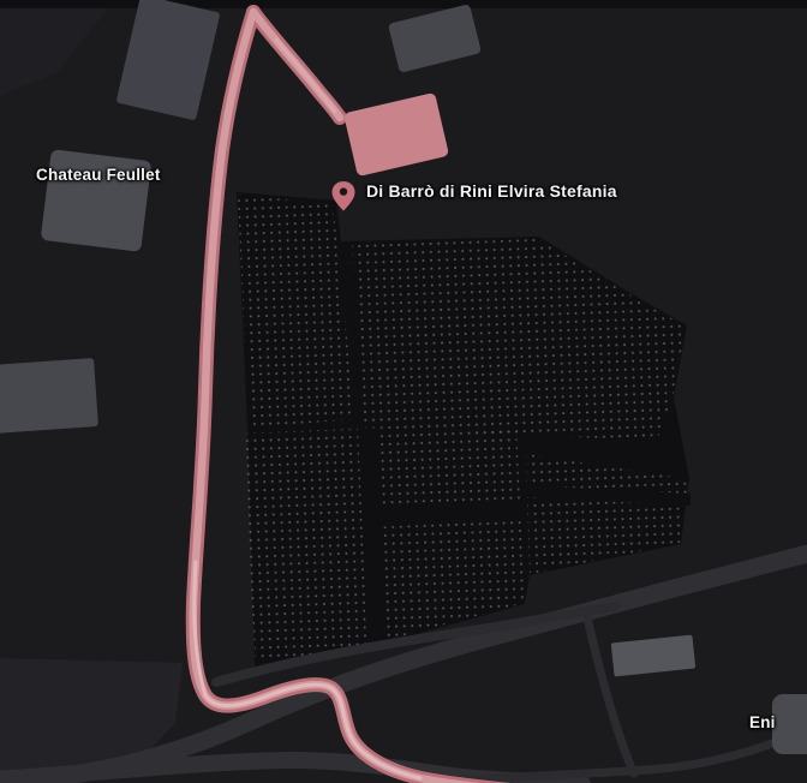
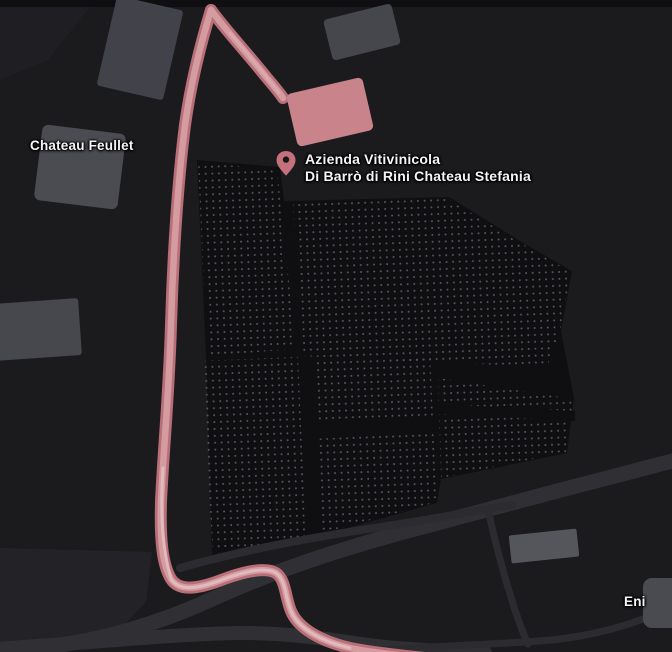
+ Azienda Vitivinicola
- Di Barrò di Rini Elvira Stefania
+ Di Barrò di Rini Chateau Stefania
  Chateau Feullet
  Eni
